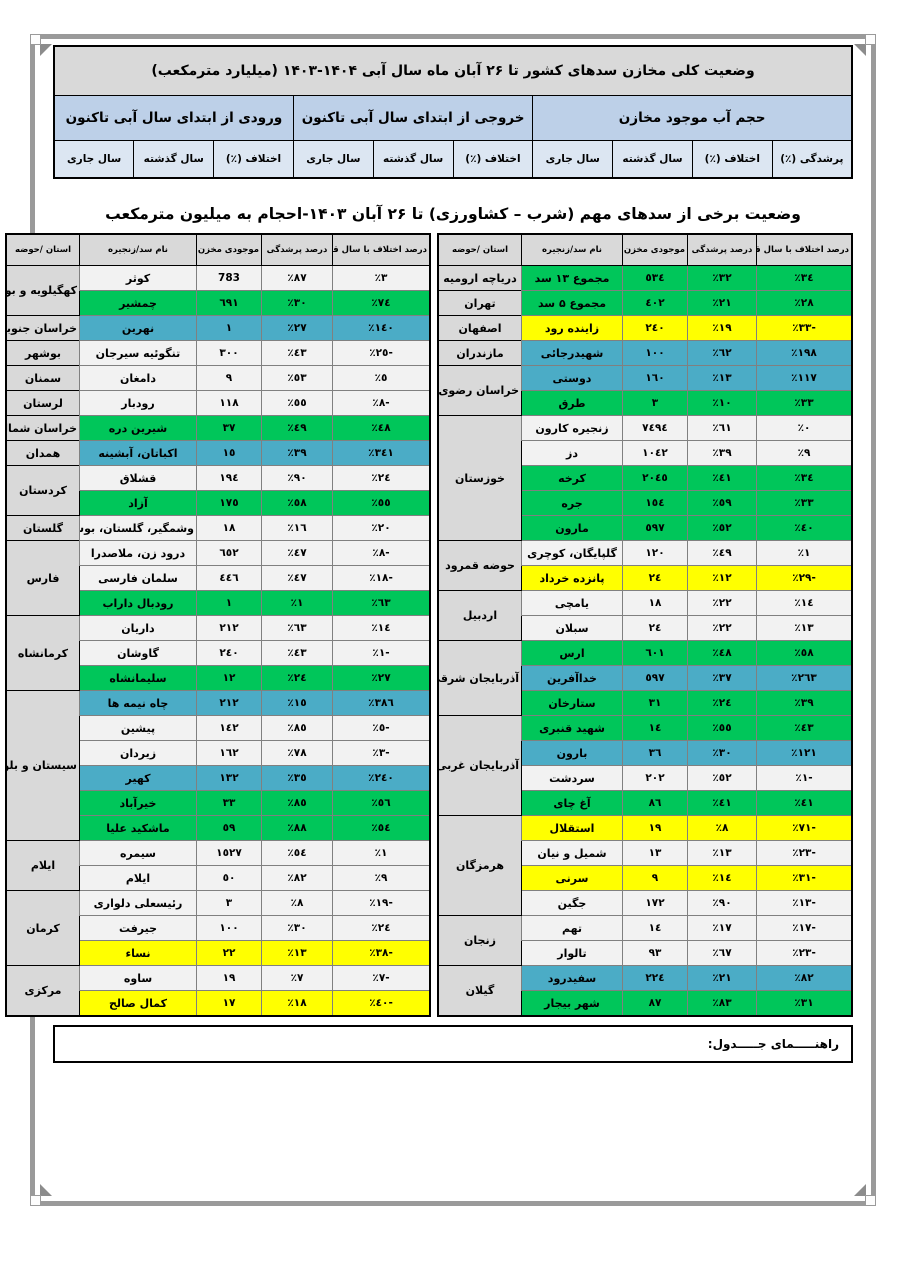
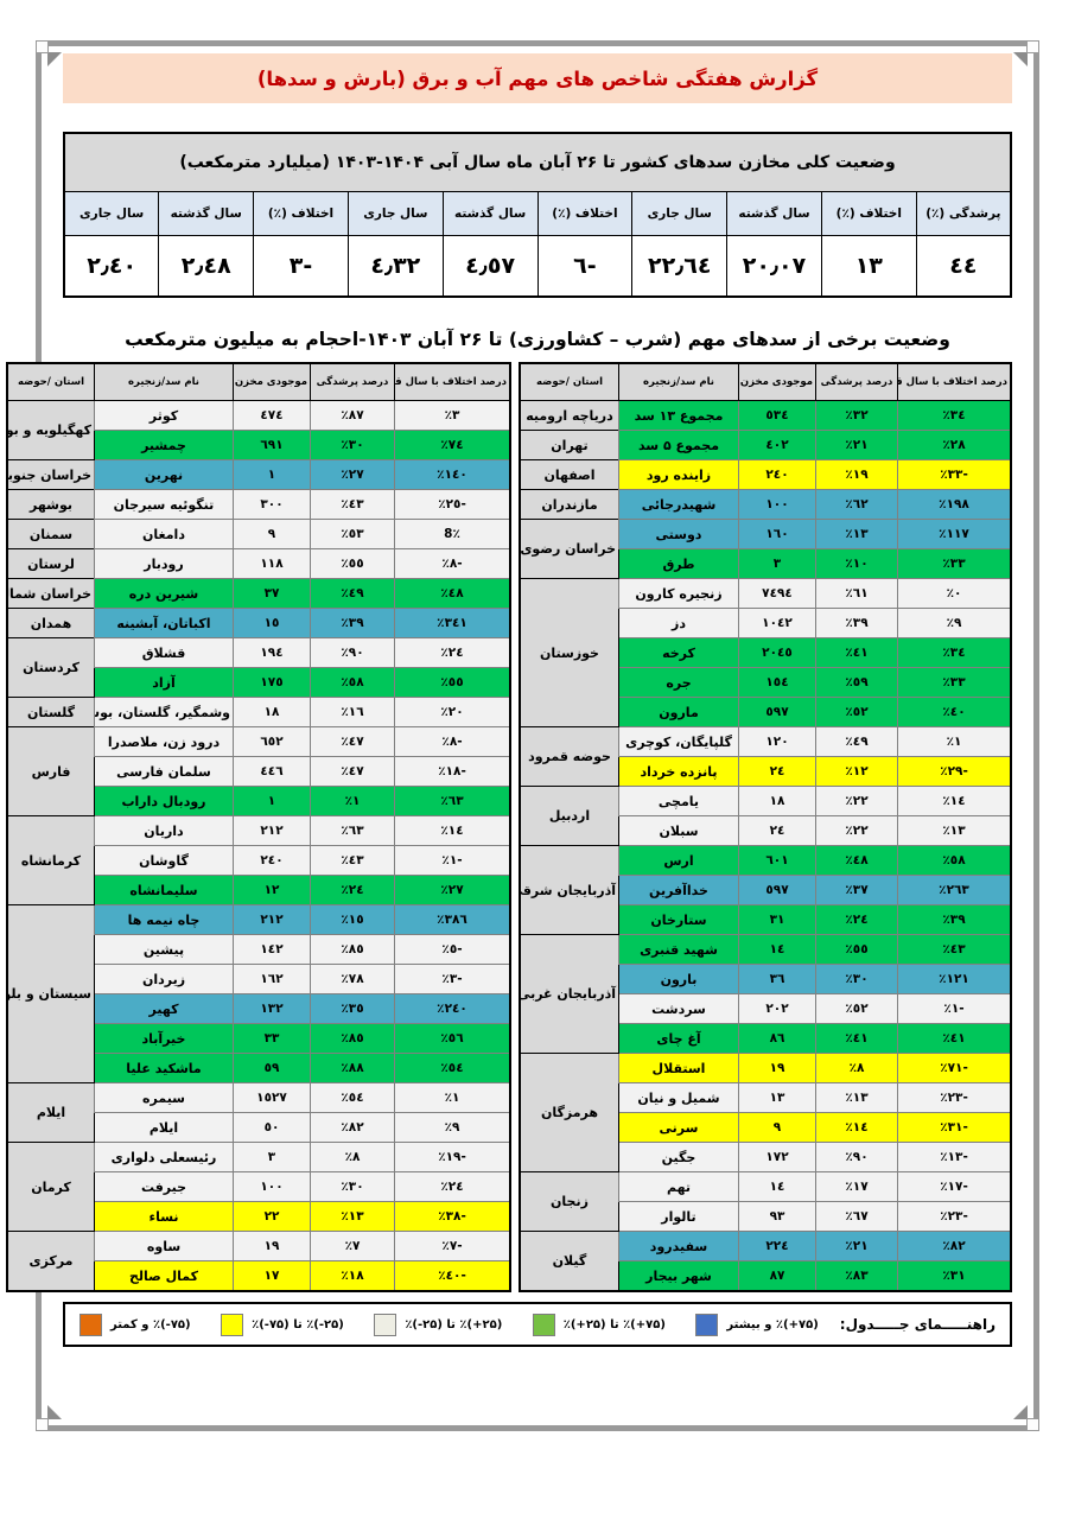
+ گزارش هفتگی شاخص های مهم آب و برق (بارش و سدها)
  وضعیت کلی مخازن سدهای کشور تا ۲۶ آبان ماه سال آبی ۱۴۰۴-۱۴۰۳ (میلیارد مترمکعب)
- حجم آب موجود مخازن	خروجی از ابتدای سال آبی تاکنون	ورودی از ابتدای سال آبی تاکنون
  پرشدگی (٪)	اختلاف (٪)	سال گذشته	سال جاری	اختلاف (٪)	سال گذشته	سال جاری	اختلاف (٪)	سال گذشته	سال جاری
+ ٤٤	١٣	٢٠٫٠٧	٢٢٫٦٤	-٦	٤٫٥٧	٤٫٣٢	-٣	٢٫٤٨	٢٫٤٠
  وضعیت برخی از سدهای مهم (شرب – کشاورزی) تا ۲۶ آبان ۱۴۰۳-احجام به میلیون مترمکعب
  درصد اختلاف با سال ق	درصد پرشدگی	موجودی مخزن	نام سد/زنجیره	استان /حوضه
  ٣٤٪	٣٢٪	٥٣٤	مجموع ۱۳ سد	دریاچه ارومیه
  ٢٨٪	٢١٪	٤٠٢	مجموع ۵ سد	تهران
  -٣٣٪	١٩٪	٢٤٠	زاینده رود	اصفهان
  ١٩٨٪	٦٢٪	١٠٠	شهیدرجائی	مازندران
  ١١٧٪	١٣٪	١٦٠	دوستی	خراسان رضوی
  ٣٣٪	١٠٪	٣	طرق
  ٠٪	٦١٪	٧٤٩٤	زنجیره کارون	خوزستان
  ٩٪	٣٩٪	١٠٤٢	دز
  ٣٤٪	٤١٪	٢٠٤٥	کرخه
  ٣٣٪	٥٩٪	١٥٤	جره
  ٤٠٪	٥٢٪	٥٩٧	مارون
  ١٪	٤٩٪	١٢٠	گلپایگان، کوچری	حوضه قمرود
  -٢٩٪	١٢٪	٢٤	پانزده خرداد
  ١٤٪	٢٢٪	١٨	یامچی	اردبیل
  ١٣٪	٢٢٪	٢٤	سبلان
  ٥٨٪	٤٨٪	٦٠١	ارس	آذربایجان شرق
  ٢٦٣٪	٣٧٪	٥٩٧	خداآفرین
  ٣٩٪	٢٤٪	٣١	ستارخان
  ٤٣٪	٥٥٪	١٤	شهید قنبری	آذربایجان غربی
  ١٢١٪	٣٠٪	٣٦	بارون
  -١٪	٥٢٪	٢٠٢	سردشت
  ٤١٪	٤١٪	٨٦	آغ چای
  -٧١٪	٨٪	١٩	استقلال	هرمزگان
  -٢٣٪	١٣٪	١٣	شمیل و نیان
  -٣١٪	١٤٪	٩	سرنی
  -١٣٪	٩٠٪	١٧٢	جگین
  -١٧٪	١٧٪	١٤	تهم	زنجان
  -٢٣٪	٦٧٪	٩٣	تالوار
  ٨٢٪	٢١٪	٢٢٤	سفیدرود	گیلان
  ٣١٪	٨٣٪	٨٧	شهر بیجار
  درصد اختلاف با سال ق	درصد پرشدگی	موجودی مخزن	نام سد/زنجیره	استان /حوضه
- ٣٪	٨٧٪	783	کوثر	کهگیلویه و بو
+ ٣٪	٨٧٪	٤٧٤	کوثر	کهگیلویه و بو
  ٧٤٪	٣٠٪	٦٩١	چمشیر
  ١٤٠٪	٢٧٪	١	نهرین	خراسان جنوب
  -٢٥٪	٤٣٪	٣٠٠	تنگوئیه سیرجان	بوشهر
- ٥٪	٥٣٪	٩	دامغان	سمنان
+ 8٪	٥٣٪	٩	دامغان	سمنان
  -٨٪	٥٥٪	١١٨	رودبار	لرستان
  ٤٨٪	٤٩٪	٣٧	شیرین دره	خراسان شمال
  ٣٤١٪	٣٩٪	١٥	اکباتان، آبشینه	همدان
  ٢٤٪	٩٠٪	١٩٤	قشلاق	کردستان
  ٥٥٪	٥٨٪	١٧٥	آزاد
  ٢٠٪	١٦٪	١٨	وشمگیر، گلستان، بو	گلستان
  -٨٪	٤٧٪	٦٥٢	درود زن، ملاصدرا	فارس
  -١٨٪	٤٧٪	٤٤٦	سلمان فارسی
  ٦٣٪	١٪	١	رودبال داراب
  ١٤٪	٦٣٪	٢١٢	داریان	کرمانشاه
  -١٪	٤٣٪	٢٤٠	گاوشان
  ٢٧٪	٢٤٪	١٢	سلیمانشاه
  ٣٨٦٪	١٥٪	٢١٢	چاه نیمه ها	سیستان و بلو
  -٥٪	٨٥٪	١٤٢	پیشین
  -٣٪	٧٨٪	١٦٢	زیردان
  ٢٤٠٪	٣٥٪	١٣٢	کهیر
  ٥٦٪	٨٥٪	٣٣	خیرآباد
  ٥٤٪	٨٨٪	٥٩	ماشکید علیا
  ١٪	٥٤٪	١٥٢٧	سیمره	ایلام
  ٩٪	٨٢٪	٥٠	ایلام
  -١٩٪	٨٪	٣	رئیسعلی دلواری	کرمان
  ٢٤٪	٣٠٪	١٠٠	جیرفت
  -٣٨٪	١٣٪	٢٢	نساء
  -٧٪	٧٪	١٩	ساوه	مرکزی
  -٤٠٪	١٨٪	١٧	کمال صالح
  راهنـــــمای جـــــدول:
+ (۷۵+)٪ و بیشتر
+ (۷۵+)٪ تا (۲۵+)٪
+ (۲۵+)٪ تا (۲۵-)٪
+ (۲۵-)٪ تا (۷۵-)٪
+ (۷۵-)٪ و کمتر
